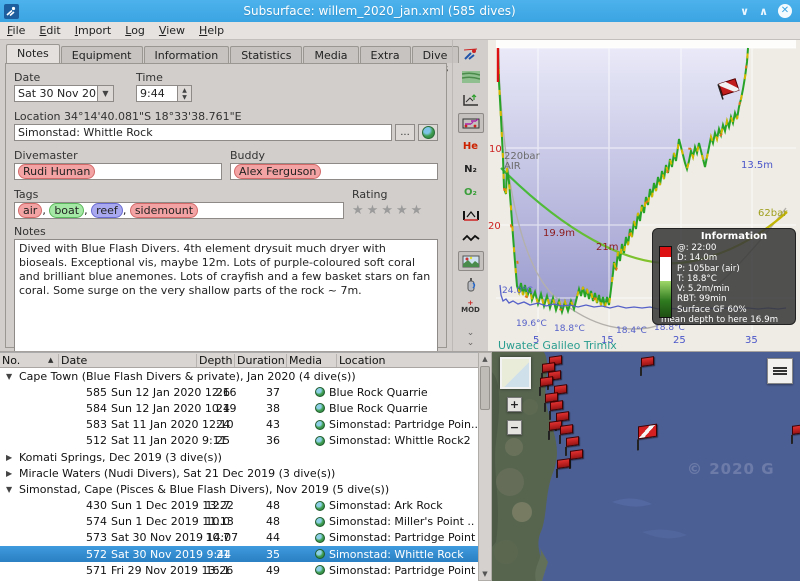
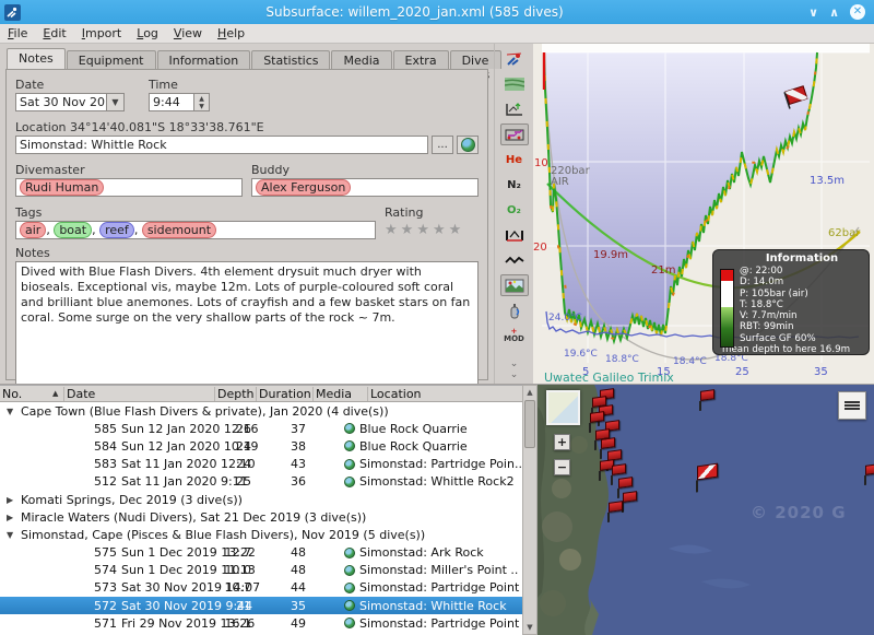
  Subsurface: willem_2020_jan.xml (585 dives)
  ∨
  ∧
  ✕
  File
  Edit
  Import
  Log
  View
  Help
  Notes
  Equipment
  Information
  Statistics
  Media
  Date
  Sat 30 Nov 20
  ▼
  Time
  9:44
  Location 34°14'40.081"S 18°33'38.761"E
  Simonstad: Whittle Rock
  ...
  Divemaster
  Rudi Human
  Buddy
  Alex Ferguson
  Tags
  air , boat , reef , sidemount
  Rating
  ★★★★★
  Notes
  Dived with Blue Flash Divers. 4th element drysuit much dryer with bioseals. Exceptional vis, maybe 12m. Lots of purple-coloured soft coral and brilliant blue anemones. Lots of crayfish and a few basket stars on fan coral. Some surge on the very shallow parts of the rock ~ 7m.
  He
  N₂
  O₂
  +
  MOD
  ⌄
  ⌄
  10
  20
  5
  15
  25
  35
  220bar
  AIR
  62bar
  19.9m
  21m
  13.5m
  24.0°C
  19.6°C
  18.8°C
  18.4°C
  18.8°C
  Uwatec Galileo Trimix
  Information
  @: 22:00
  D: 14.0m
  P: 105bar (air)
  T: 18.8°C
- V: 5.2m/min
+ V: 7.7m/min
  RBT: 99min
  Surface GF 60%
  mean depth to here 16.9m
  No.
  ▲
  Date
  Depth
  Duration
  Media
  Location
  ▼
  Cape Town (Blue Flash Divers & private), Jan 2020 (4 dive(s))
  585
  Sun 12 Jan 2020
  26
  37
  Blue Rock Quarrie
  584
  Sun 12 Jan 2020
  24
  38
  Blue Rock Quarrie
  583
  Sat 11 Jan 2020
  24
  43
  Simonstad: Partridge Poin..
  512
  Sat 11 Jan 2020
  25
  36
  Simonstad: Whittle Rock2
  ▶
  Komati Springs, Dec 2019 (3 dive(s))
  ▶
  Miracle Waters (Nudi Divers), Sat 21 Dec 2019 (3 dive(s))
  ▼
  Simonstad, Cape (Pisces & Blue Flash Divers), Nov 2019 (5 dive(s))
- 430
+ 575
  12.7
  48
  Simonstad: Ark Rock
  574
  10.0
  48
  Simonstad: Miller's Point ..
  573
  Sat 30 Nov 2019
  10.7
  44
  Simonstad: Partridge Point
  572
  Sat 30 Nov 2019
  21
  35
  Simonstad: Whittle Rock
  571
  Fri 29 Nov 2019
  16.1
  49
  Simonstad: Partridge Point
  ▲
  ▼
  +
  −
  © 2020 G
